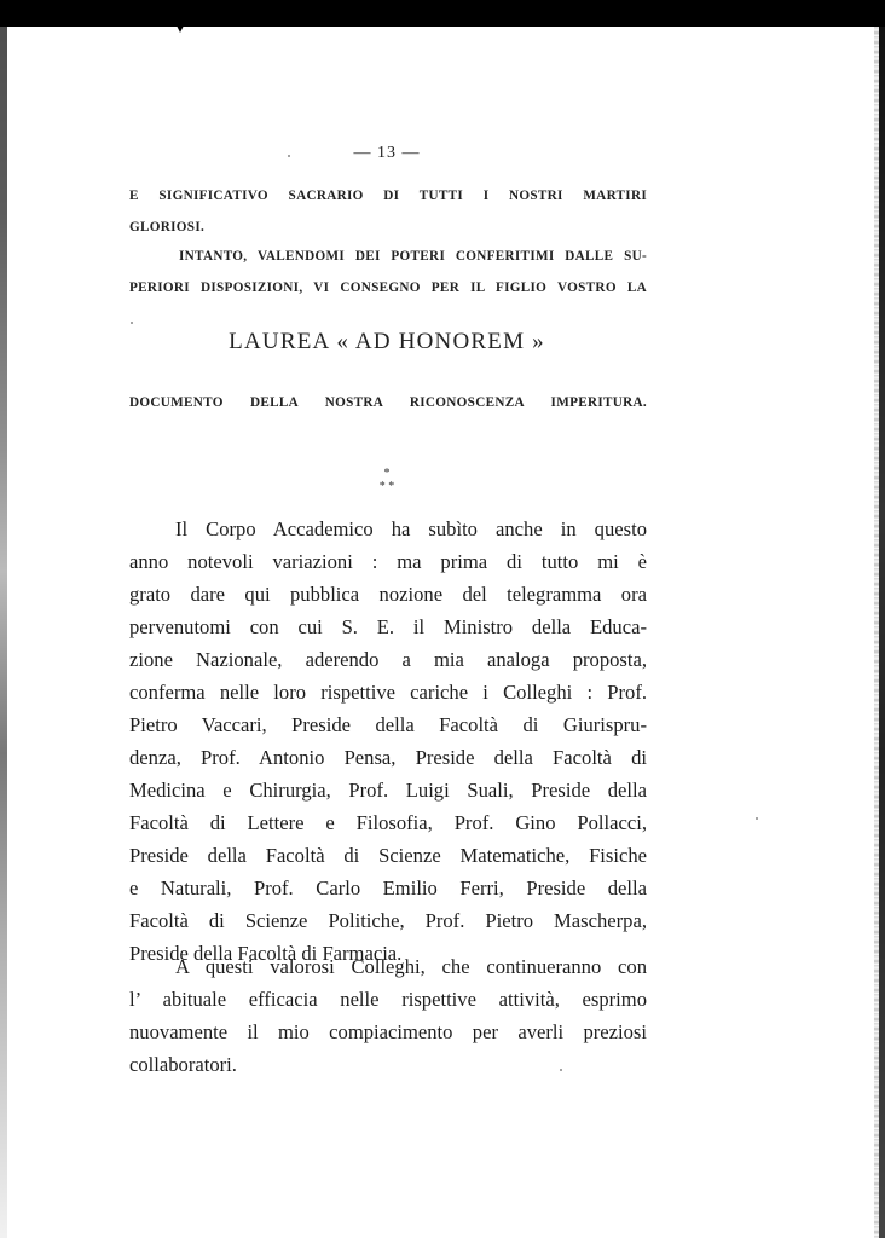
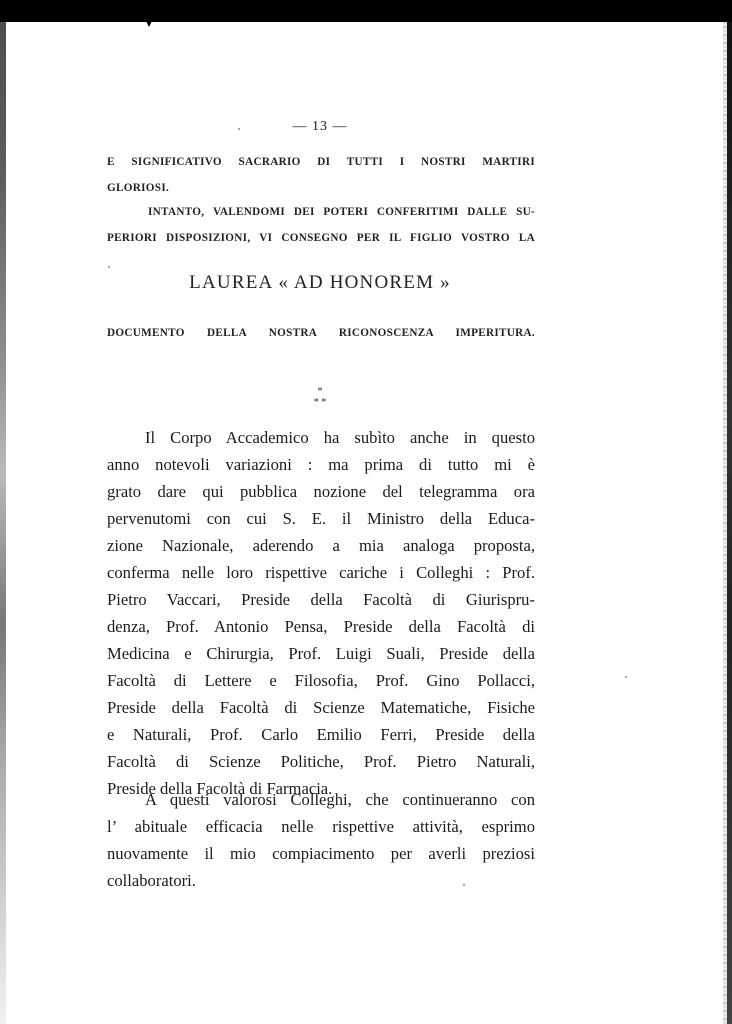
  — 13 —
  E SIGNIFICATIVO SACRARIO DI TUTTI I NOSTRI MARTIRI
  GLORIOSI.
  INTANTO, VALENDOMI DEI POTERI CONFERITIMI DALLE SU-
  PERIORI DISPOSIZIONI, VI CONSEGNO PER IL FIGLIO VOSTRO LA
  LAUREA « AD HONOREM »
  DOCUMENTO DELLA NOSTRA RICONOSCENZA IMPERITURA.
  *
  * *
  Il Corpo Accademico ha subìto anche in questo
  anno notevoli variazioni : ma prima di tutto mi è
  grato dare qui pubblica nozione del telegramma ora
  pervenutomi con cui S. E. il Ministro della Educa-
  zione Nazionale, aderendo a mia analoga proposta,
  conferma nelle loro rispettive cariche i Colleghi : Prof.
  Pietro Vaccari, Preside della Facoltà di Giurispru-
  denza, Prof. Antonio Pensa, Preside della Facoltà di
  Medicina e Chirurgia, Prof. Luigi Suali, Preside della
  Facoltà di Lettere e Filosofia, Prof. Gino Pollacci,
  Preside della Facoltà di Scienze Matematiche, Fisiche
  e Naturali, Prof. Carlo Emilio Ferri, Preside della
- Facoltà di Scienze Politiche, Prof. Pietro Mascherpa,
+ Facoltà di Scienze Politiche, Prof. Pietro Naturali,
  Preside della Facoltà di Farmacia.
  A questi valorosi Colleghi, che continueranno con
  l’ abituale efficacia nelle rispettive attività, esprimo
  nuovamente il mio compiacimento per averli preziosi
  collaboratori.
